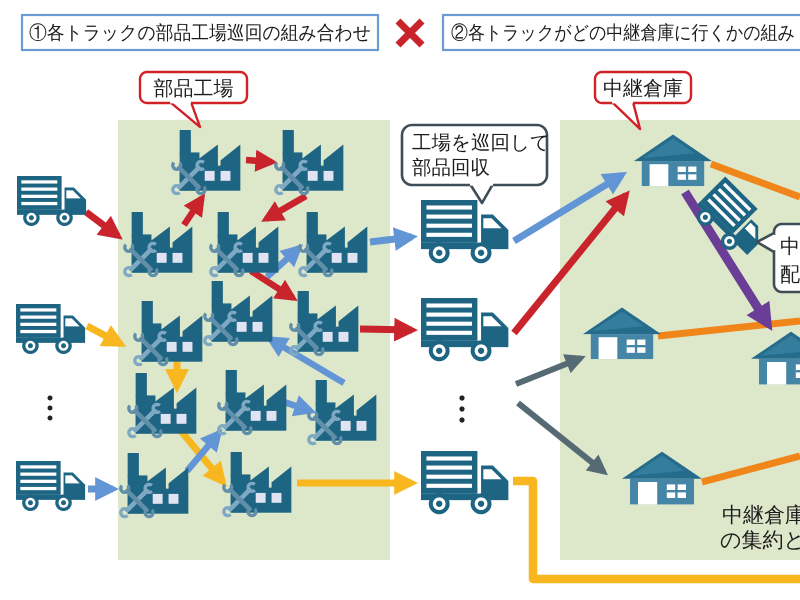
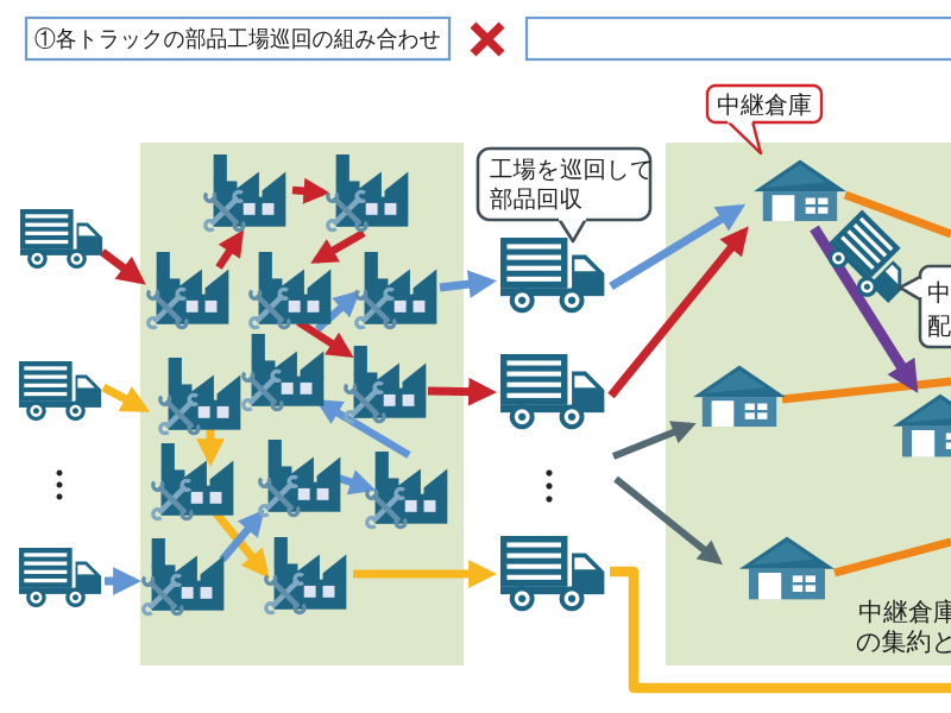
  ①各トラックの部品工場巡回の組み合わせ
- ②各トラックがどの中継倉庫に行くかの組み
- 部品工場
  中継倉庫
  工場を巡回して
  部品回収
  中
  配
  中継倉庫
  の集約と
